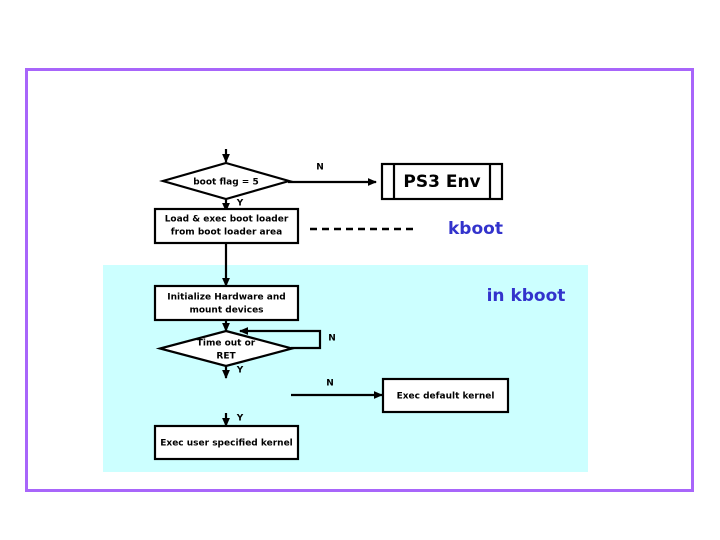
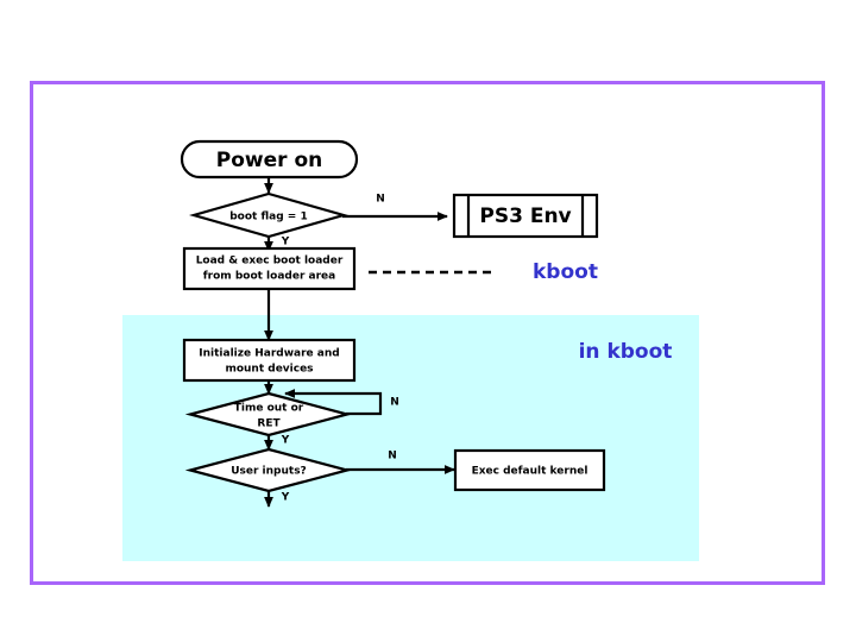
+ Power on
- boot flag = 5
+ boot flag = 1
  PS3 Env
  Load & exec boot loader
  from boot loader area
  Initialize Hardware and
  mount devices
  Time out or
  RET
+ User inputs?
  Exec default kernel
- Exec user specified kernel
  N
  Y
  N
  Y
  N
  Y
  kboot
  in kboot
